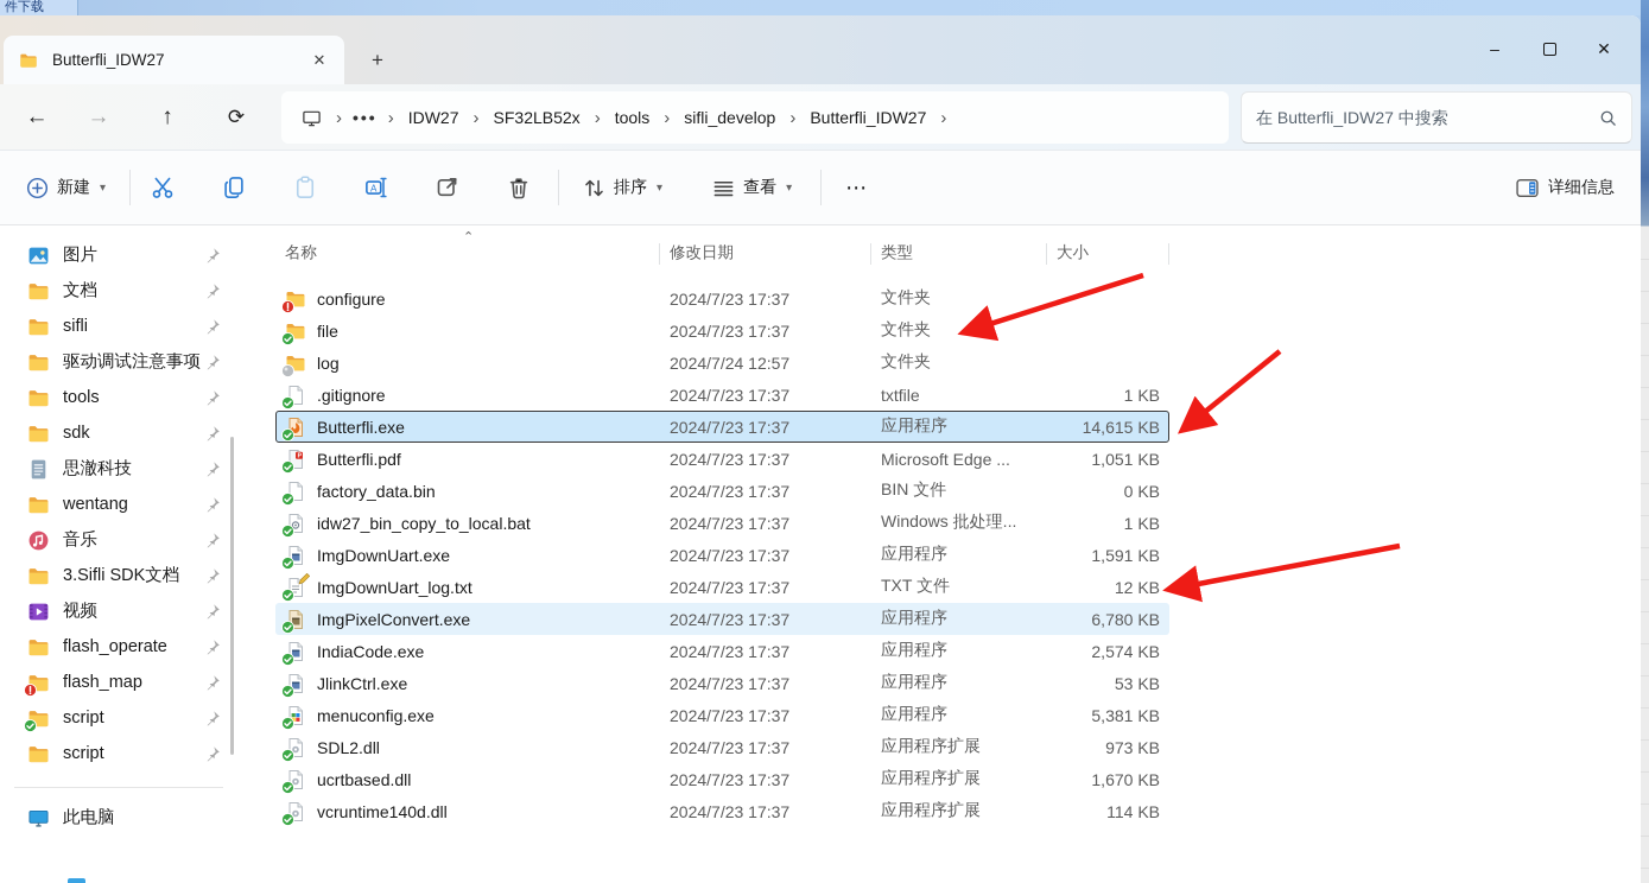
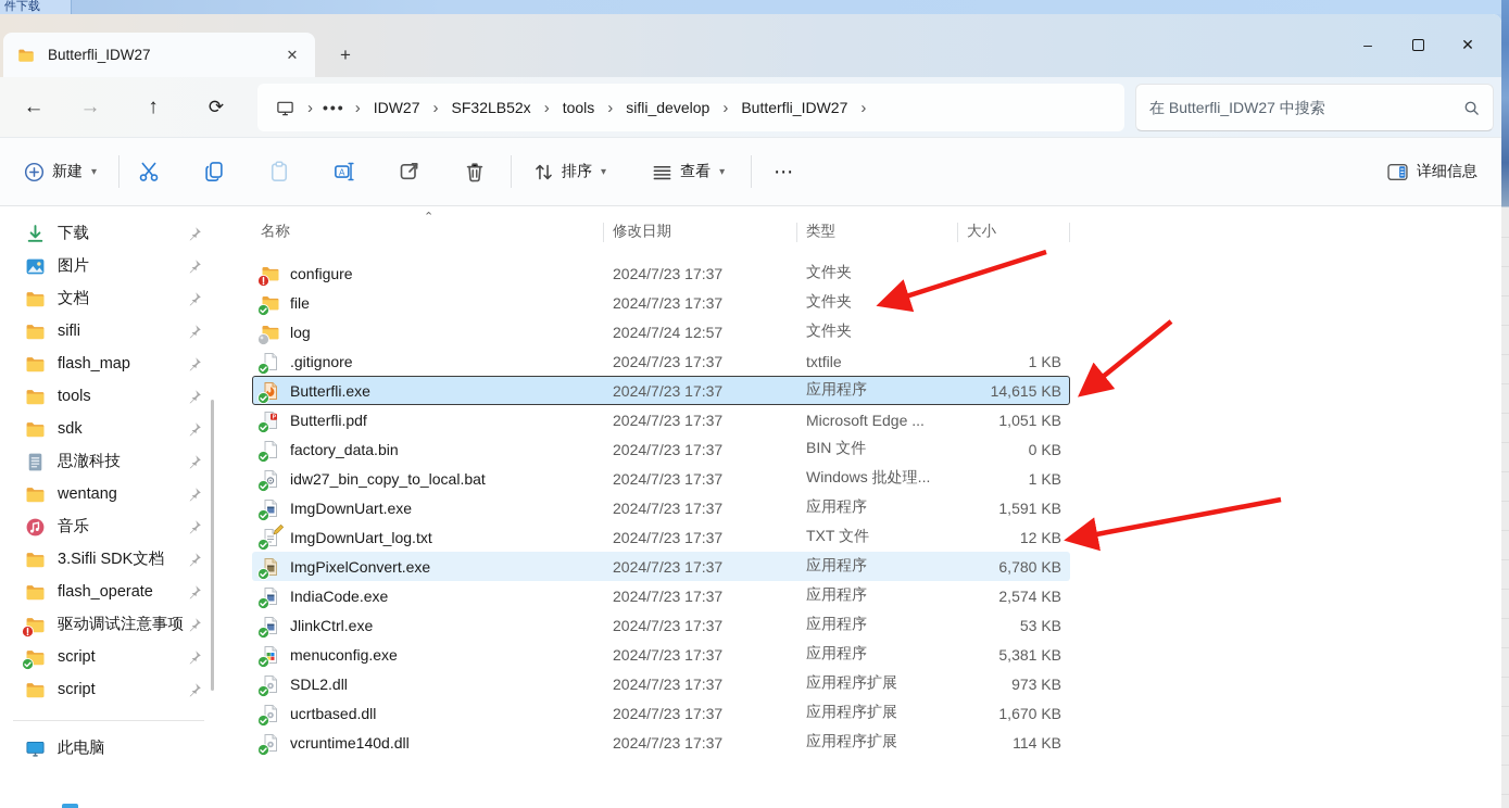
  件下载
  Butterfli_IDW27
  ✕
  +
  –
  ✕
  ←
  →
  ↑
  ⟳
  ›
  •••
  ›
  IDW27
  ›
  SF32LB52x
  ›
  tools
  ›
  sifli_develop
  ›
  Butterfli_IDW27
  ›
  在 Butterfli_IDW27 中搜索
  新建
  ▾
  A
  排序
  ▾
  查看
  ▾
  ⋯
  详细信息
+ 下载
  图片
  文档
  sifli
- 驱动调试注意事项
+ flash_map
  tools
  sdk
  思澈科技
  wentang
  音乐
  3.Sifli SDK文档
- 视频
  flash_operate
- flash_map
+ 驱动调试注意事项
  script
  script
  此电脑
  名称
  修改日期
  类型
  大小
  configure
  2024/7/23 17:37
  文件夹
  file
  2024/7/23 17:37
  文件夹
  log
  2024/7/24 12:57
  文件夹
  .gitignore
  2024/7/23 17:37
  txtfile
  1 KB
  Butterfli.exe
  2024/7/23 17:37
  应用程序
  14,615 KB
  Butterfli.pdf
  2024/7/23 17:37
  Microsoft Edge ...
  1,051 KB
  factory_data.bin
  2024/7/23 17:37
  BIN 文件
  0 KB
  idw27_bin_copy_to_local.bat
  2024/7/23 17:37
  Windows 批处理...
  1 KB
  ImgDownUart.exe
  2024/7/23 17:37
  应用程序
  1,591 KB
  ImgDownUart_log.txt
  2024/7/23 17:37
  TXT 文件
  12 KB
  ImgPixelConvert.exe
  2024/7/23 17:37
  应用程序
  6,780 KB
  IndiaCode.exe
  2024/7/23 17:37
  应用程序
  2,574 KB
  JlinkCtrl.exe
  2024/7/23 17:37
  应用程序
  53 KB
  menuconfig.exe
  2024/7/23 17:37
  应用程序
  5,381 KB
  SDL2.dll
  2024/7/23 17:37
  应用程序扩展
  973 KB
  ucrtbased.dll
  2024/7/23 17:37
  应用程序扩展
  1,670 KB
  vcruntime140d.dll
  2024/7/23 17:37
  应用程序扩展
  114 KB
